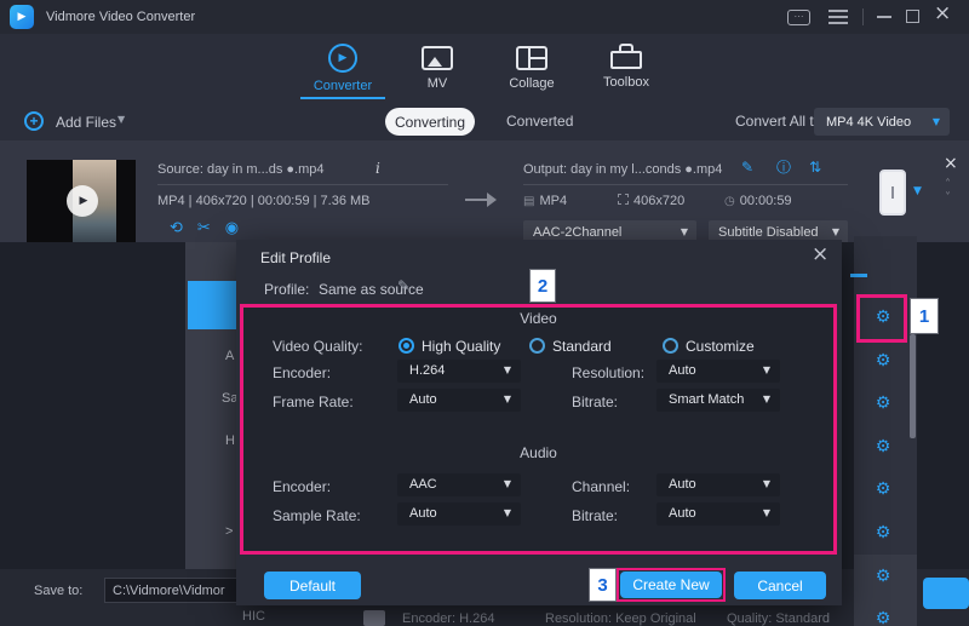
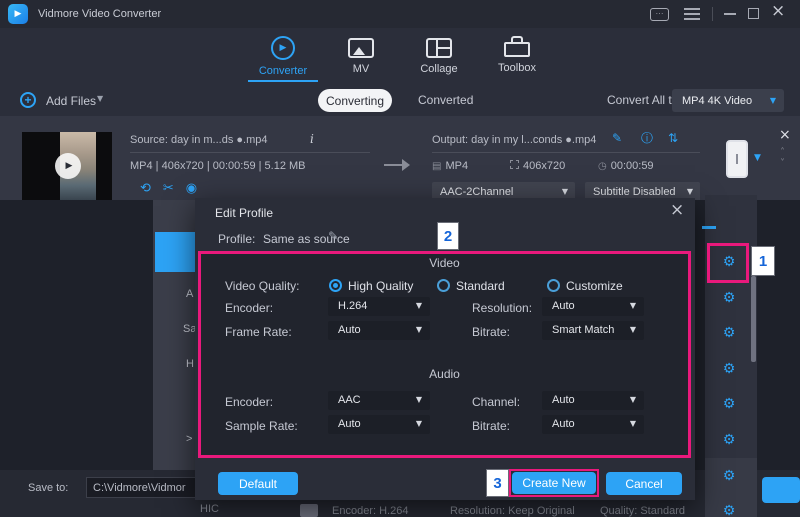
  ▶
  Vidmore Video Converter
  ···
  ×
  ▶
  Converter
  MV
  Collage
  Toolbox
  +
  Add Files
  ▼
  Converting
  Converted
  Convert All t
  MP4 4K Video
  ▼
  ▶
  Source: day in m...ds ●.mp4
  i
- MP4 | 406x720 | 00:00:59 | 7.36 MB
+ MP4 | 406x720 | 00:00:59 | 5.12 MB
  ⟲✂◉
  Output: day in my l...conds ●.mp4
  ✎
  ⓘ
  ⇅
  ▤ MP4
  406x720
  ◷ 00:00:59
  AAC-2Channel
  ▼
  Subtitle Disabled
  ▼
  ▼
  ×
  ˄
  ˅
  A
  Sa
  H
  >
  ⚙
  ⚙
  ⚙
  ⚙
  ⚙
  ⚙
  ⚙
  ⚙
  HIC
  Encoder: H.264
  Resolution: Keep Original
  Quality: Standard
  Save to:
  C:\Vidmore\Vidmor
  Edit Profile
  ×
  Profile:
  Same as source
  ✎
  Video
  Video Quality:
  High Quality
  Standard
  Customize
  Encoder:
  H.264
  ▼
  Resolution:
  Auto
  ▼
  Frame Rate:
  Auto
  ▼
  Bitrate:
  Smart Match
  ▼
  Audio
  Encoder:
  AAC
  ▼
  Channel:
  Auto
  ▼
  Sample Rate:
  Auto
  ▼
  Bitrate:
  Auto
  ▼
  Default
  Create New
  Cancel
  1
  2
  3
